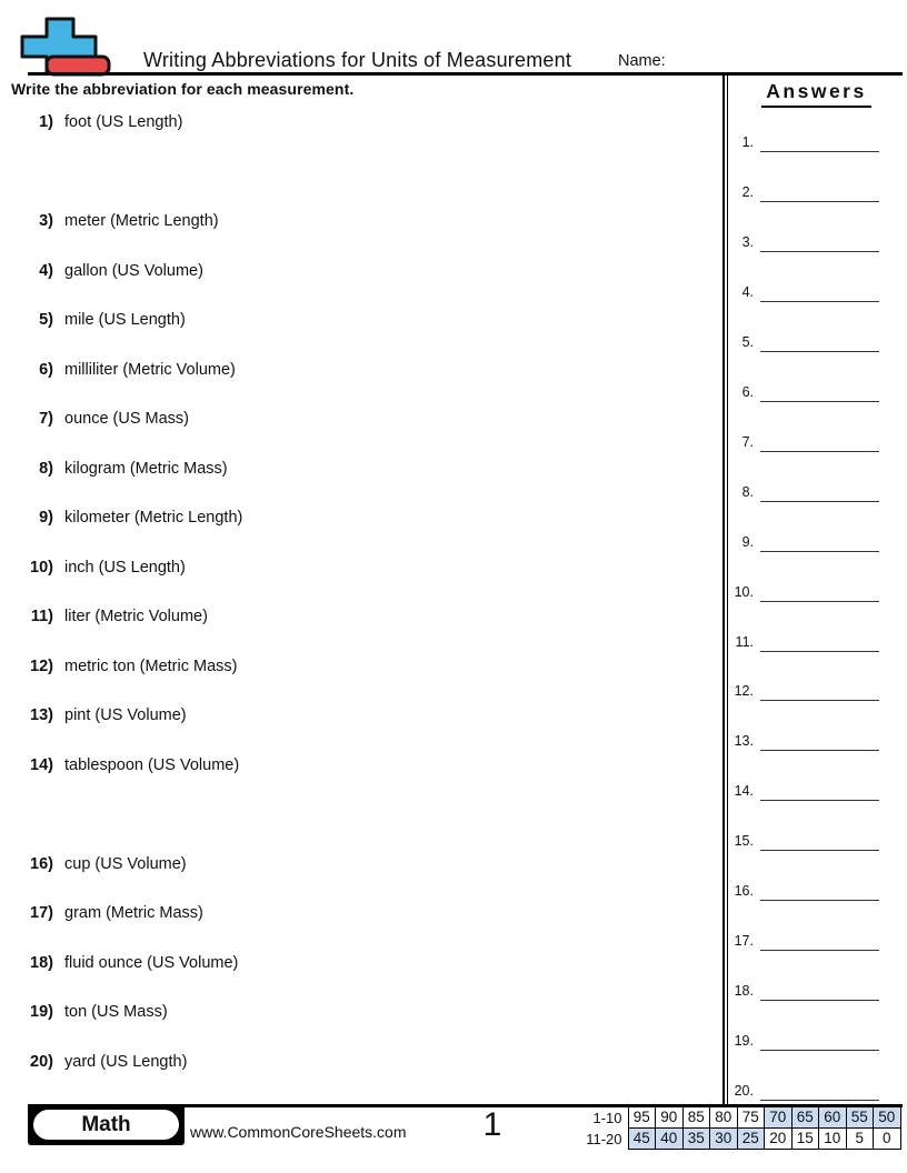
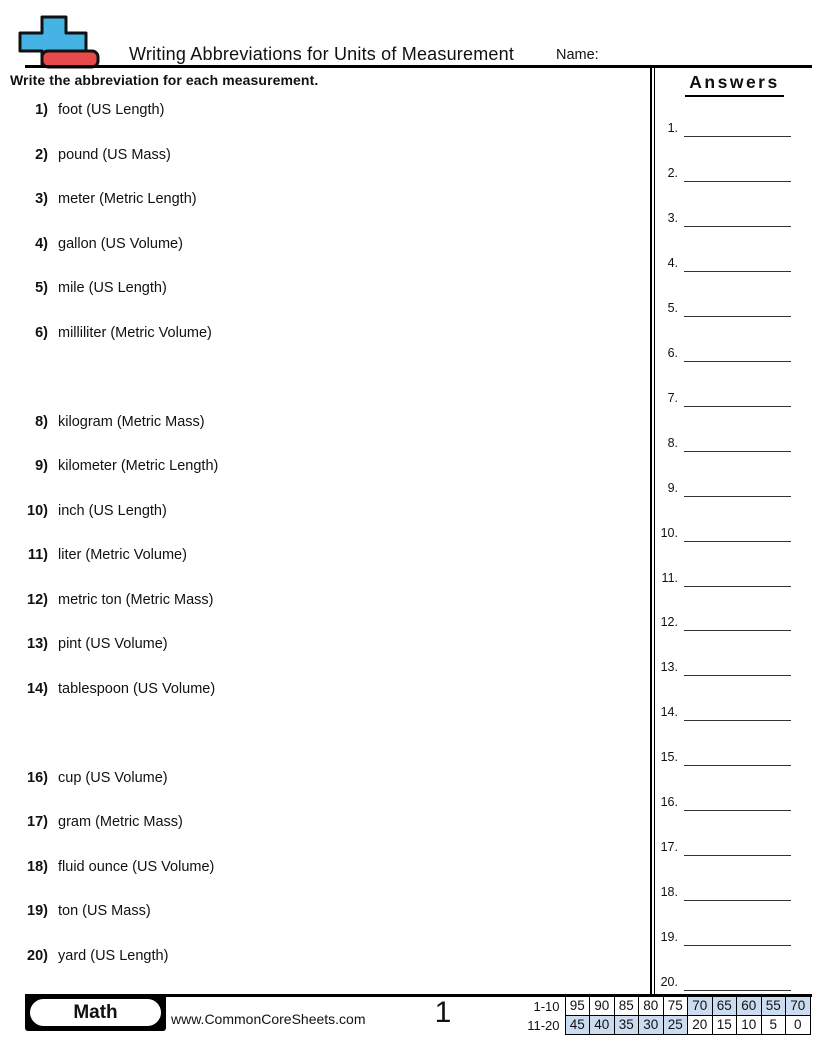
  Writing Abbreviations for Units of Measurement
  Name:
  Write the abbreviation for each measurement.
  1) foot (US Length)
+ 2) pound (US Mass)
  3) meter (Metric Length)
  4) gallon (US Volume)
  5) mile (US Length)
  6) milliliter (Metric Volume)
- 7) ounce (US Mass)
  8) kilogram (Metric Mass)
  9) kilometer (Metric Length)
  10) inch (US Length)
  11) liter (Metric Volume)
  12) metric ton (Metric Mass)
  13) pint (US Volume)
  14) tablespoon (US Volume)
  16) cup (US Volume)
  17) gram (Metric Mass)
  18) fluid ounce (US Volume)
  19) ton (US Mass)
  20) yard (US Length)
  Answers
  1.
  2.
  3.
  4.
  5.
  6.
  7.
  8.
  9.
  10.
  11.
  12.
  13.
  14.
  15.
  16.
  17.
  18.
  19.
  20.
  Math
  www.CommonCoreSheets.com
  1
- 1-10	95	90	85	80	75	70	65	60	55	50
+ 1-10	95	90	85	80	75	70	65	60	55	70
  11-20	45	40	35	30	25	20	15	10	5	0
